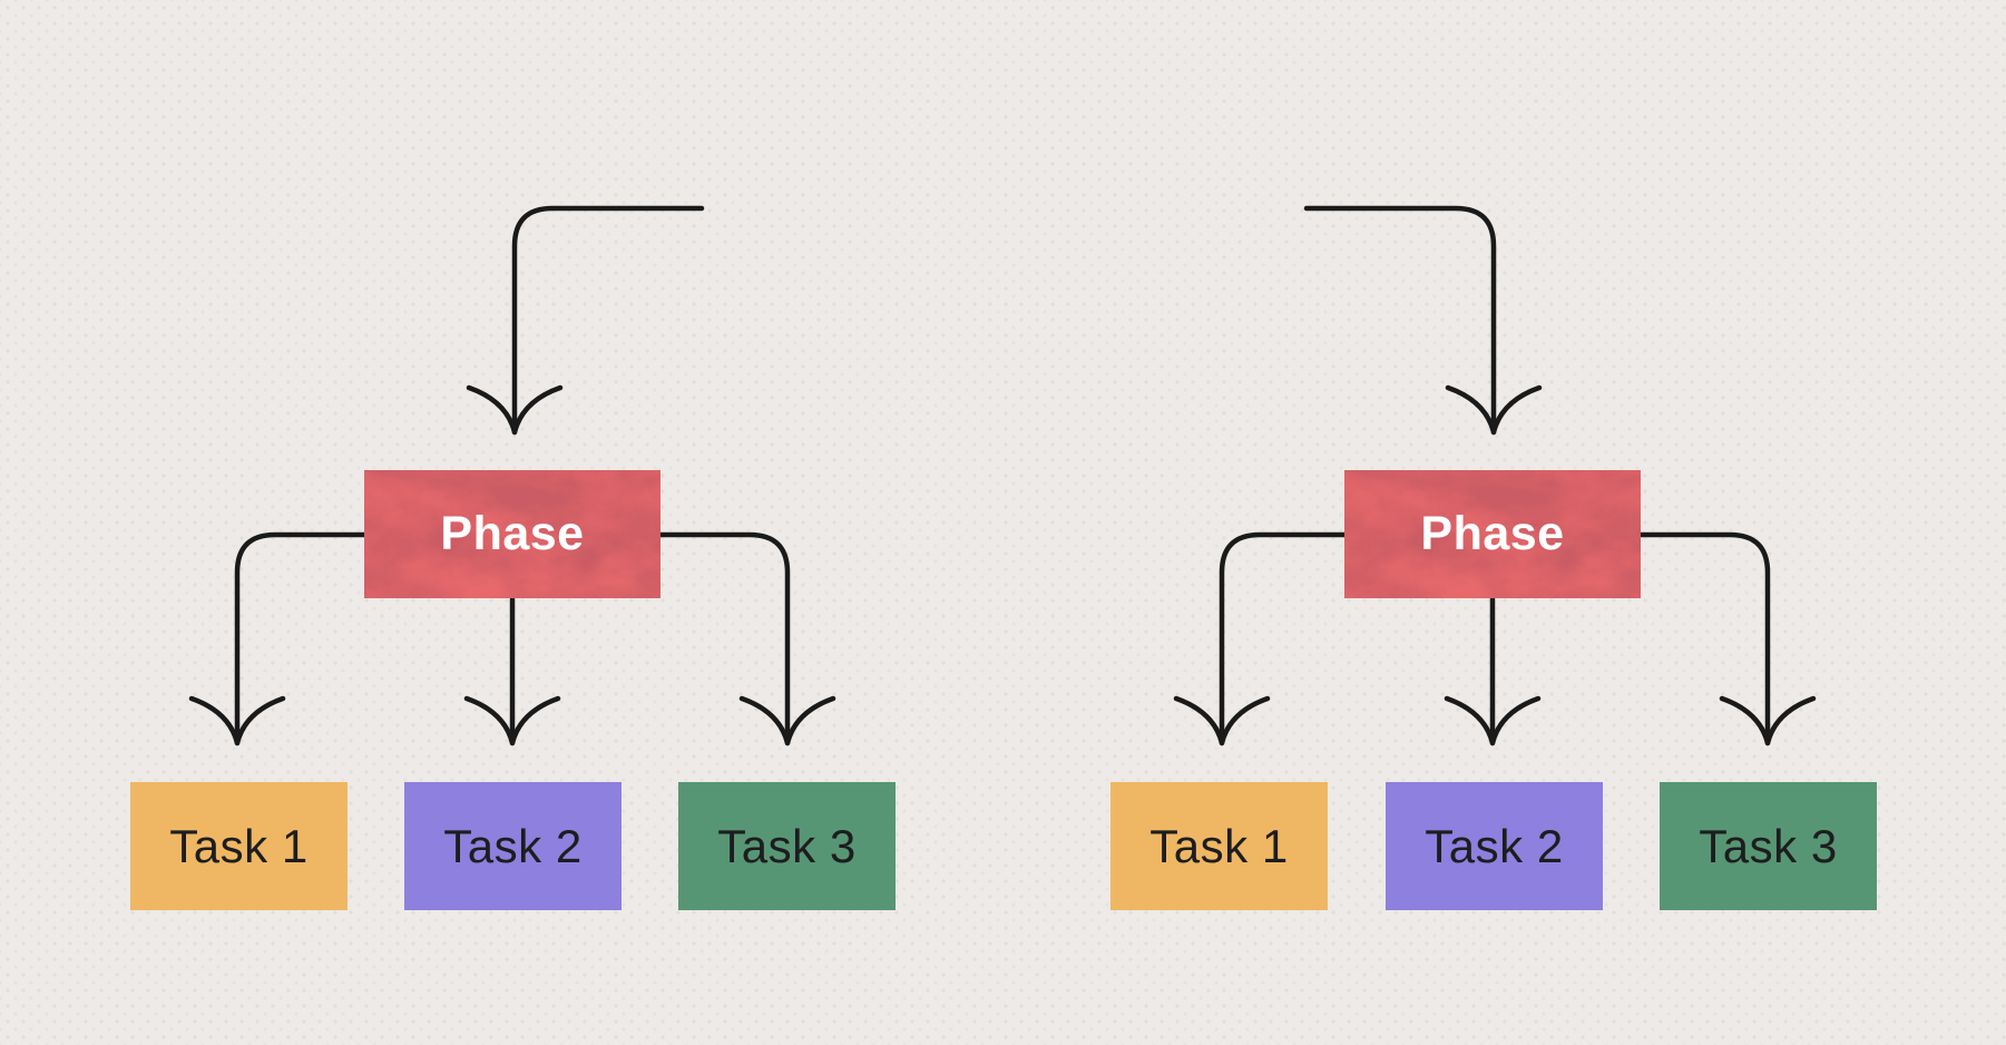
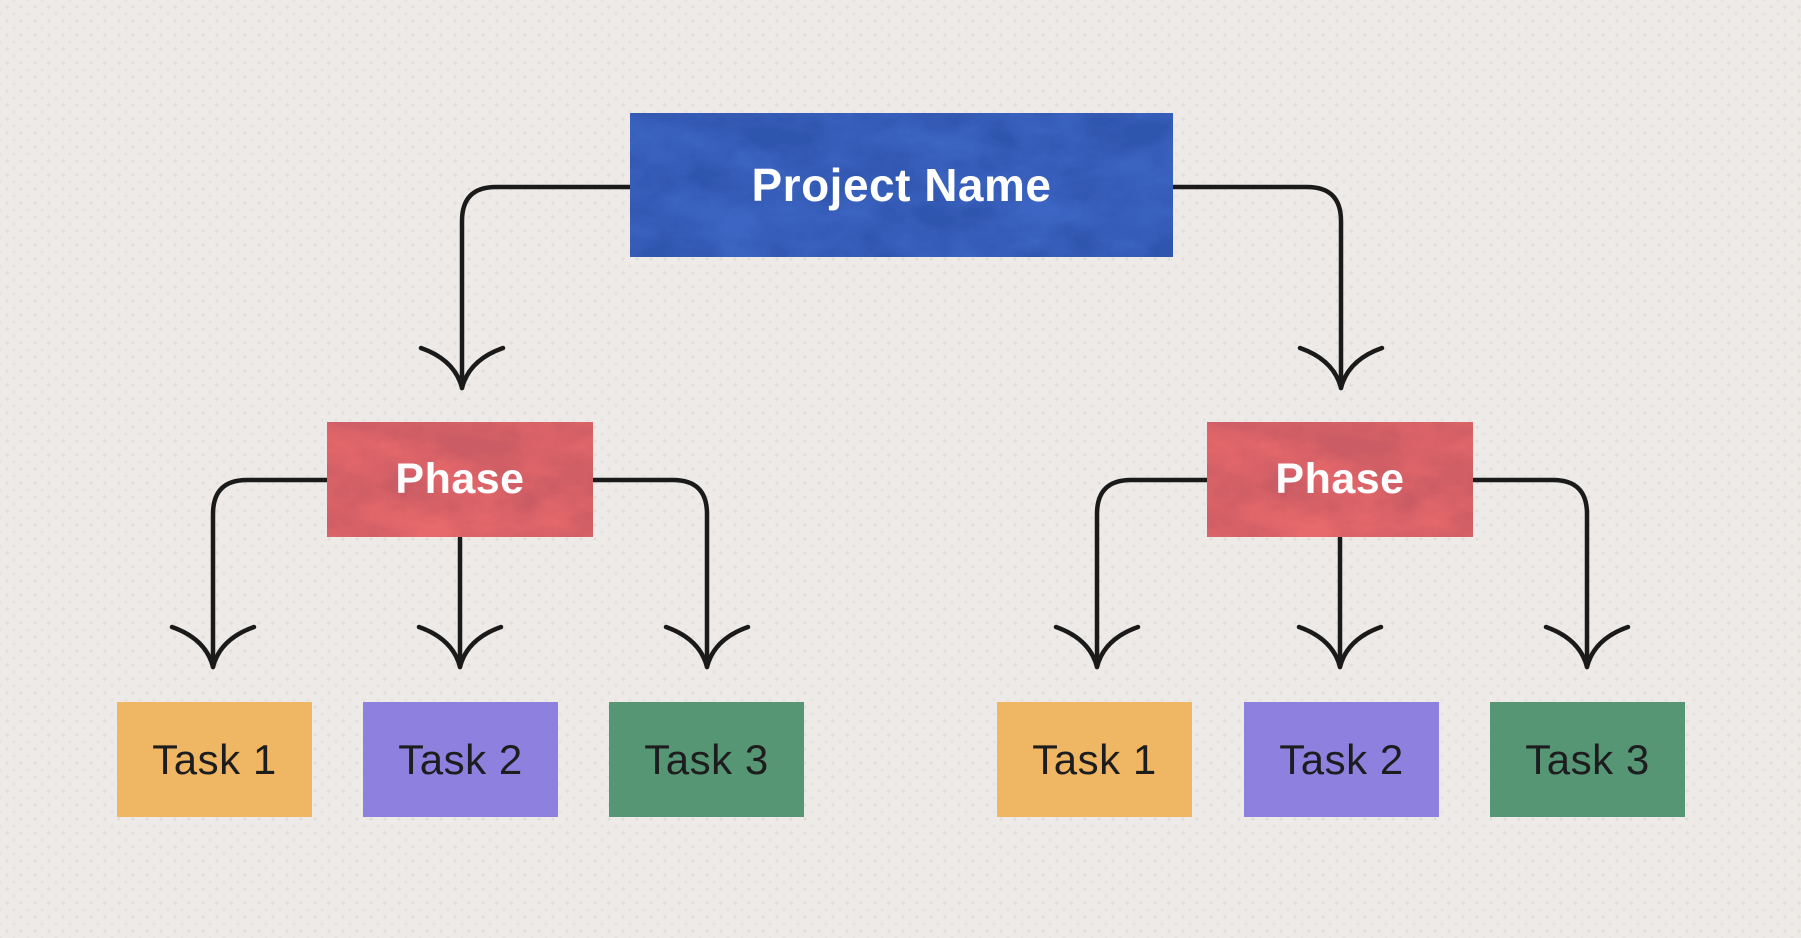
+ Project Name
  Phase
  Phase
  Task 1
  Task 2
  Task 3
  Task 1
  Task 2
  Task 3
